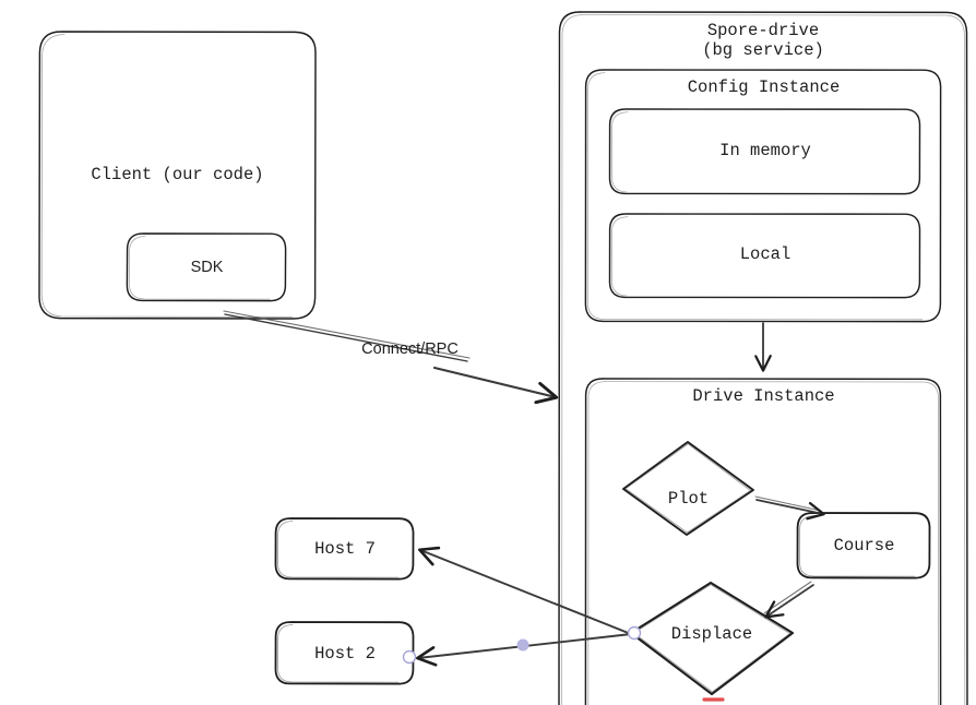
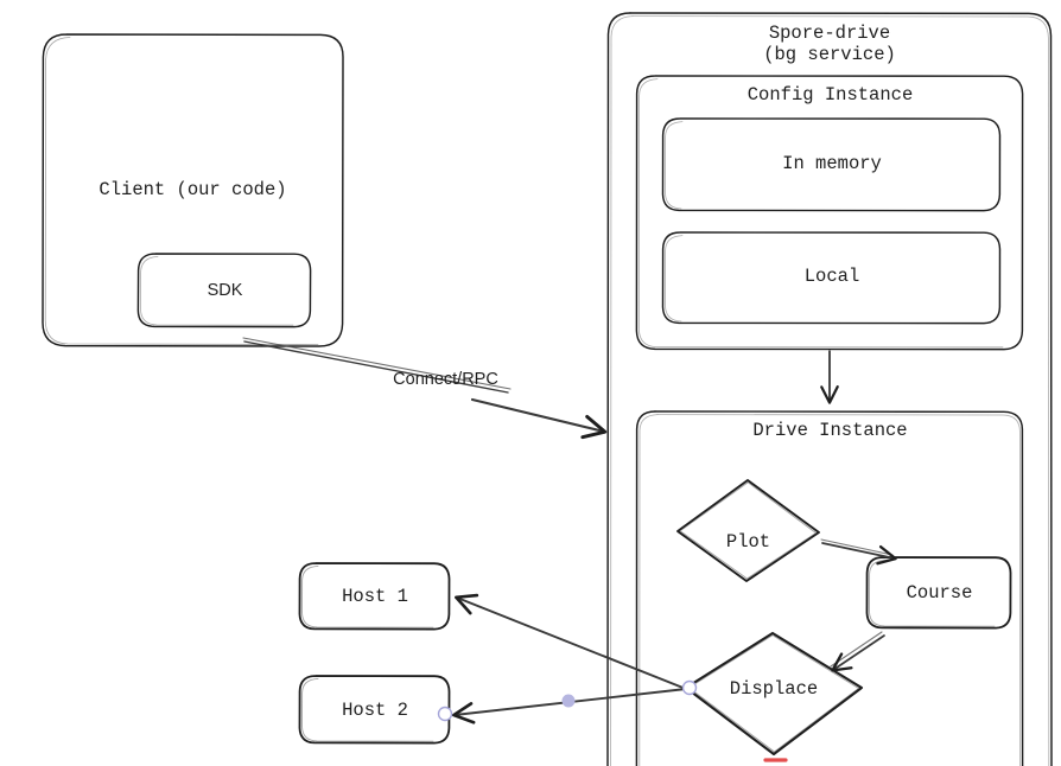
  Client (our code)
  SDK
  Spore-drive
  (bg service)
  Config Instance
  In memory
  Local
  Drive Instance
  Plot
  Course
  Displace
- Host 7
+ Host 1
  Host 2
  Connect/RPC
